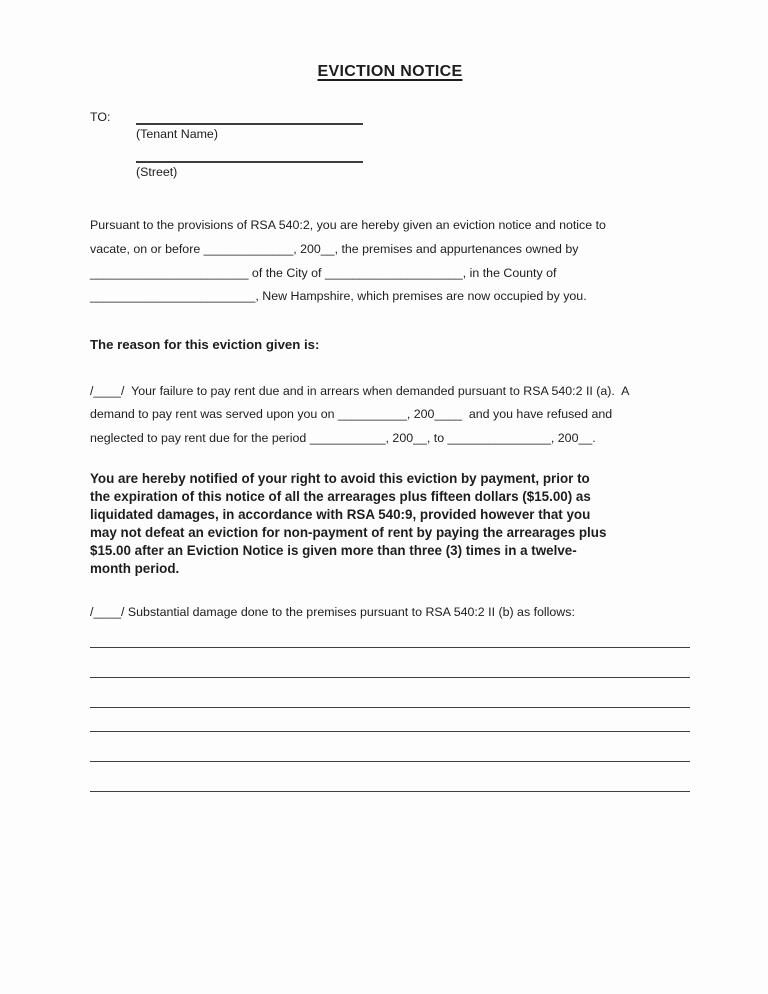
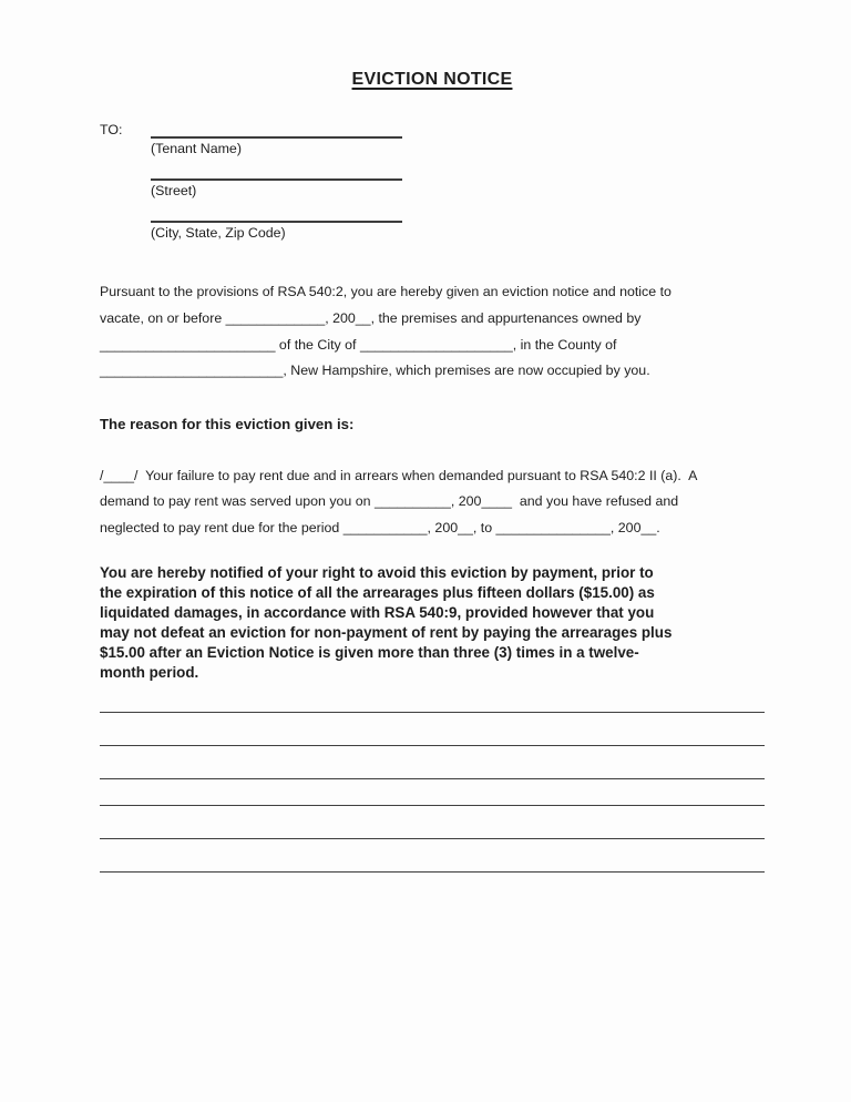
  EVICTION NOTICE
  TO:
  (Tenant Name)
  (Street)
+ (City, State, Zip Code)
  Pursuant to the provisions of RSA 540:2, you are hereby given an eviction notice and notice to
  vacate, on or before _____________, 200__, the premises and appurtenances owned by
  _______________________ of the City of ____________________, in the County of
  ________________________, New Hampshire, which premises are now occupied by you.
  The reason for this eviction given is:
  /____/ Your failure to pay rent due and in arrears when demanded pursuant to RSA 540:2 II (a). A
  demand to pay rent was served upon you on __________, 200____ and you have refused and
  neglected to pay rent due for the period ___________, 200__, to _______________, 200__.
  You are hereby notified of your right to avoid this eviction by payment, prior to
  the expiration of this notice of all the arrearages plus fifteen dollars ($15.00) as
  liquidated damages, in accordance with RSA 540:9, provided however that you
  may not defeat an eviction for non-payment of rent by paying the arrearages plus
  $15.00 after an Eviction Notice is given more than three (3) times in a twelve-
  month period.
- /____/ Substantial damage done to the premises pursuant to RSA 540:2 II (b) as follows:
